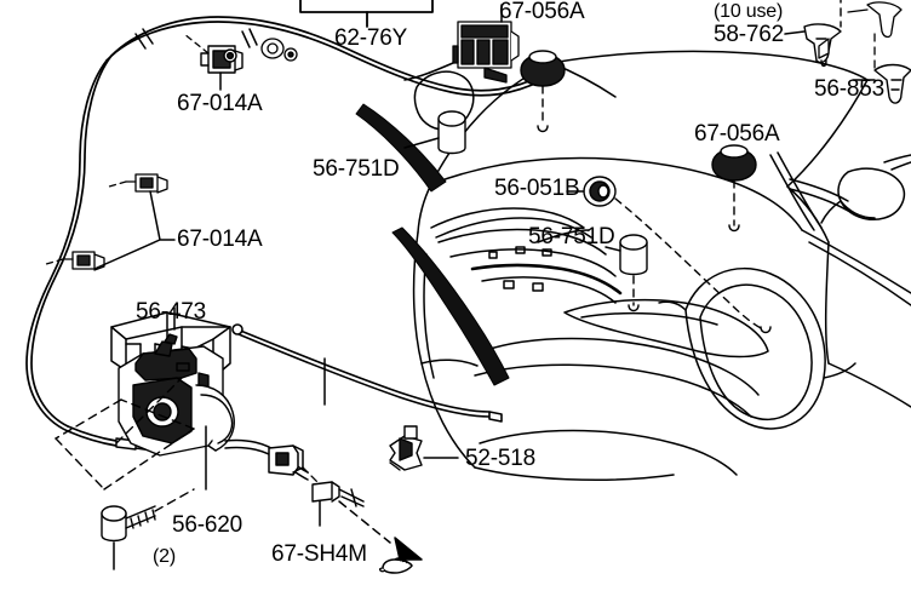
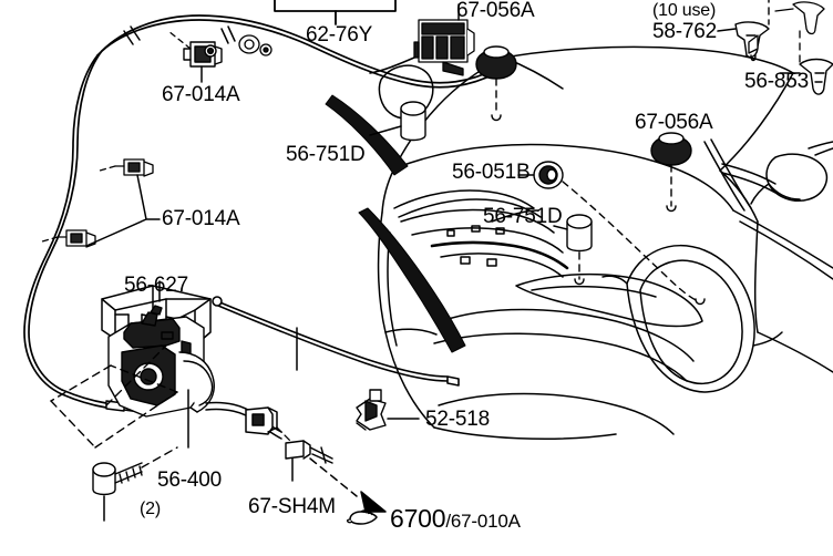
  62-76Y
  67-014A
  67-014A
  67-056A
  67-056A
  56-751D
  56-051B
  56-751D
  (10 use)
  58-762
  56-853
- 56-473
+ 56-627
- 56-620
+ 56-400
  52-518
  67-SH4M
  (2)
+ 6700/67-010A
